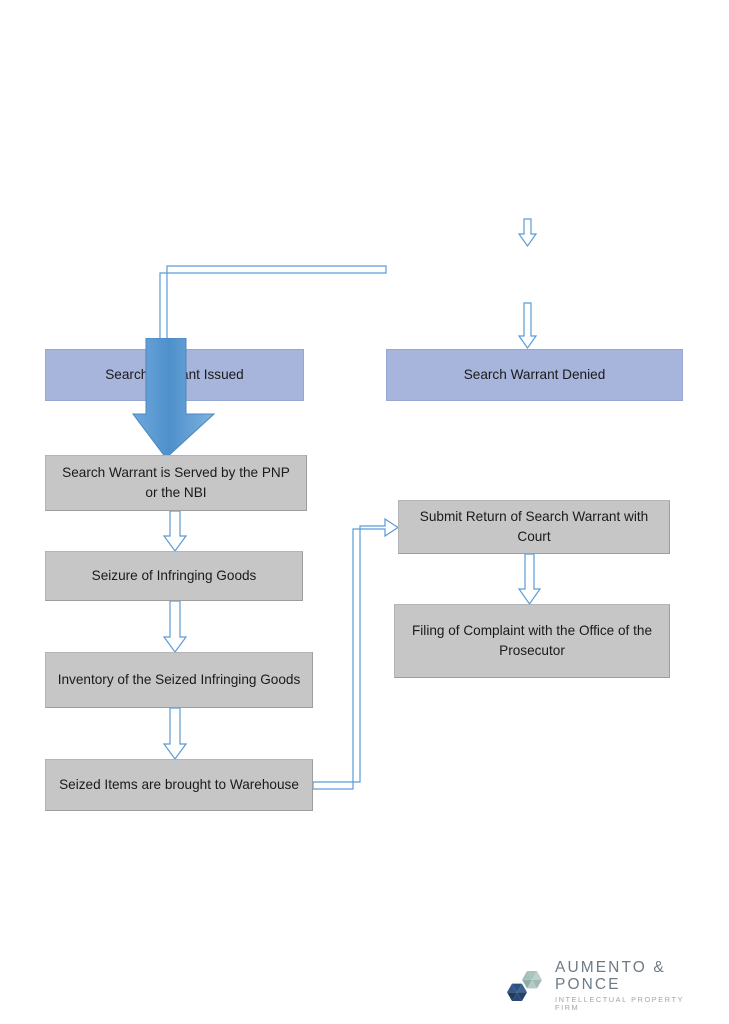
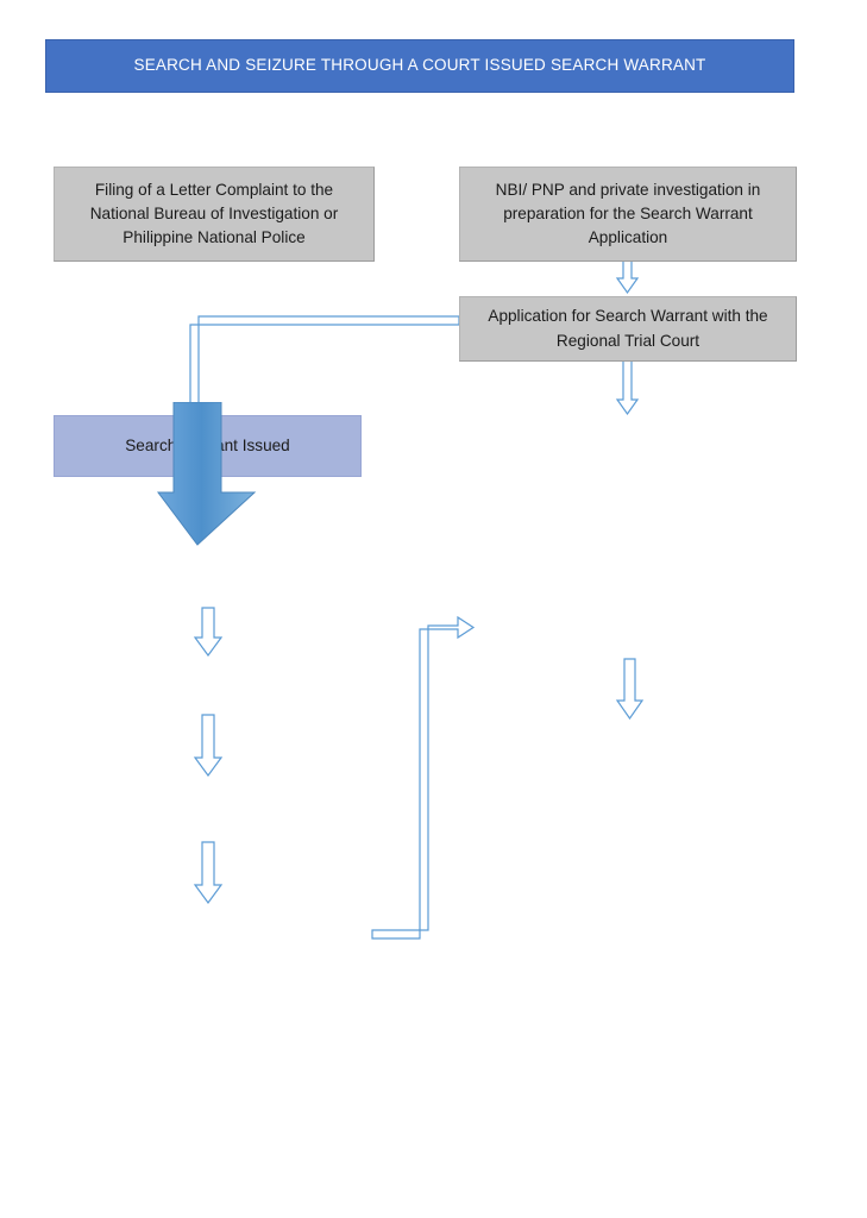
+ SEARCH AND SEIZURE THROUGH A COURT ISSUED SEARCH WARRANT
+ Filing of a Letter Complaint to the National Bureau of Investigation or Philippine National Police
+ NBI/ PNP and private investigation in preparation for the Search Warrant Application
+ Application for Search Warrant with the Regional Trial Court
  Searchnt Issued
- Search Warrant Denied
- Search Warrant is Served by the PNP or the NBI
- Seizure of Infringing Goods
- Inventory of the Seized Infringing Goods
- Seized Items are brought to Warehouse
- Submit Return of Search Warrant with Court
- Filing of Complaint with the Office of the Prosecutor
- AUMENTO & PONCE
- INTELLECTUAL PROPERTY FIRM
